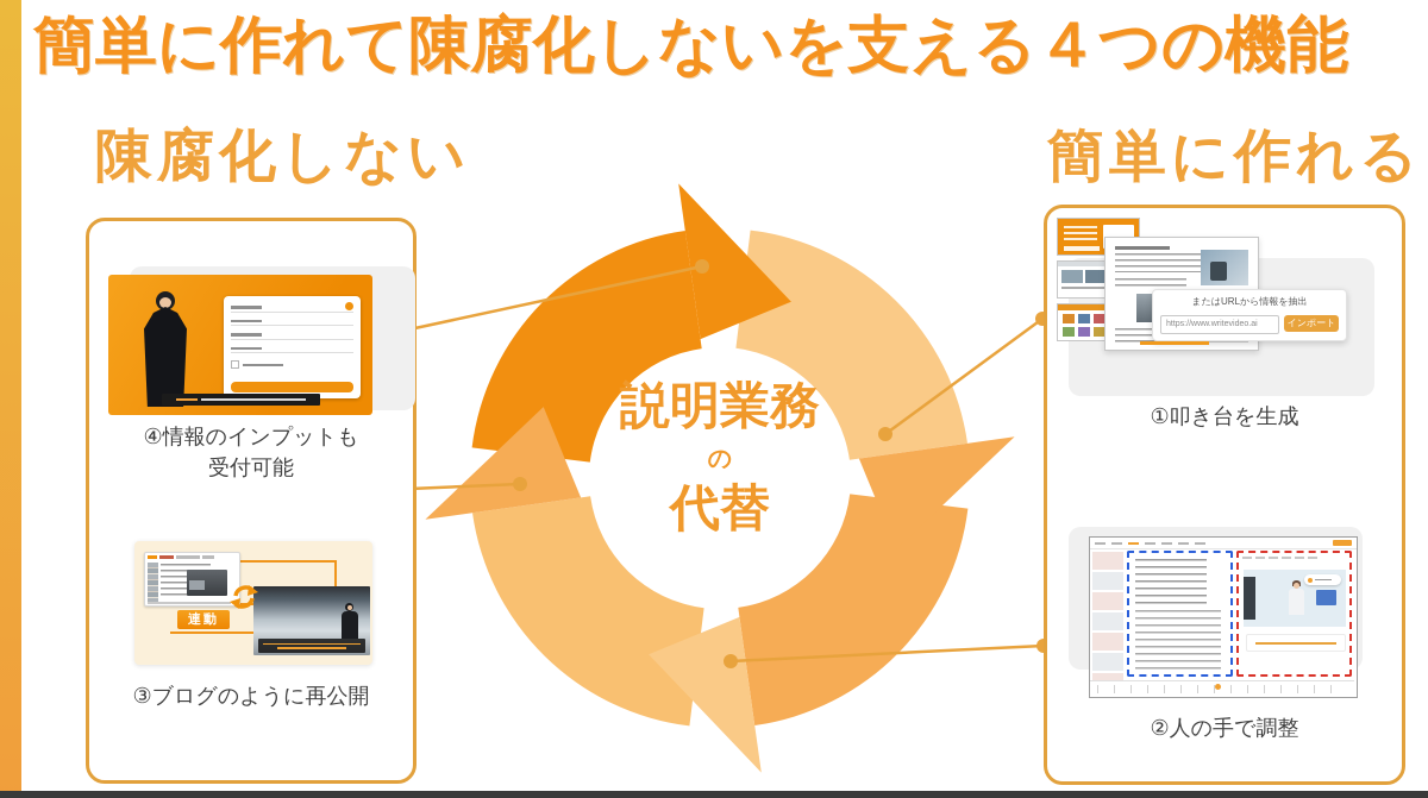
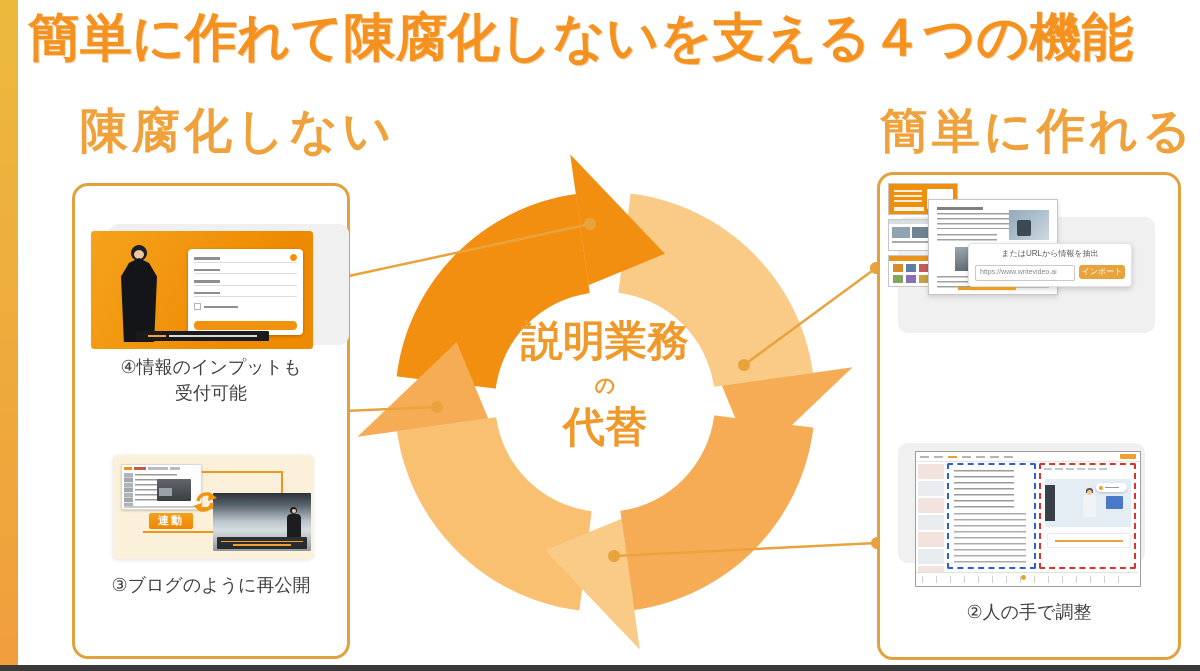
  簡単に作れて陳腐化しないを支える４つの機能
  陳腐化しない
  簡単に作れる
  説明業務
  の
  代替
  ④情報のインプットも
  受付可能
  連動
  ③ブログのように再公開
  またはURLから情報を抽出
  インポート
- ①叩き台を生成
  ②人の手で調整
